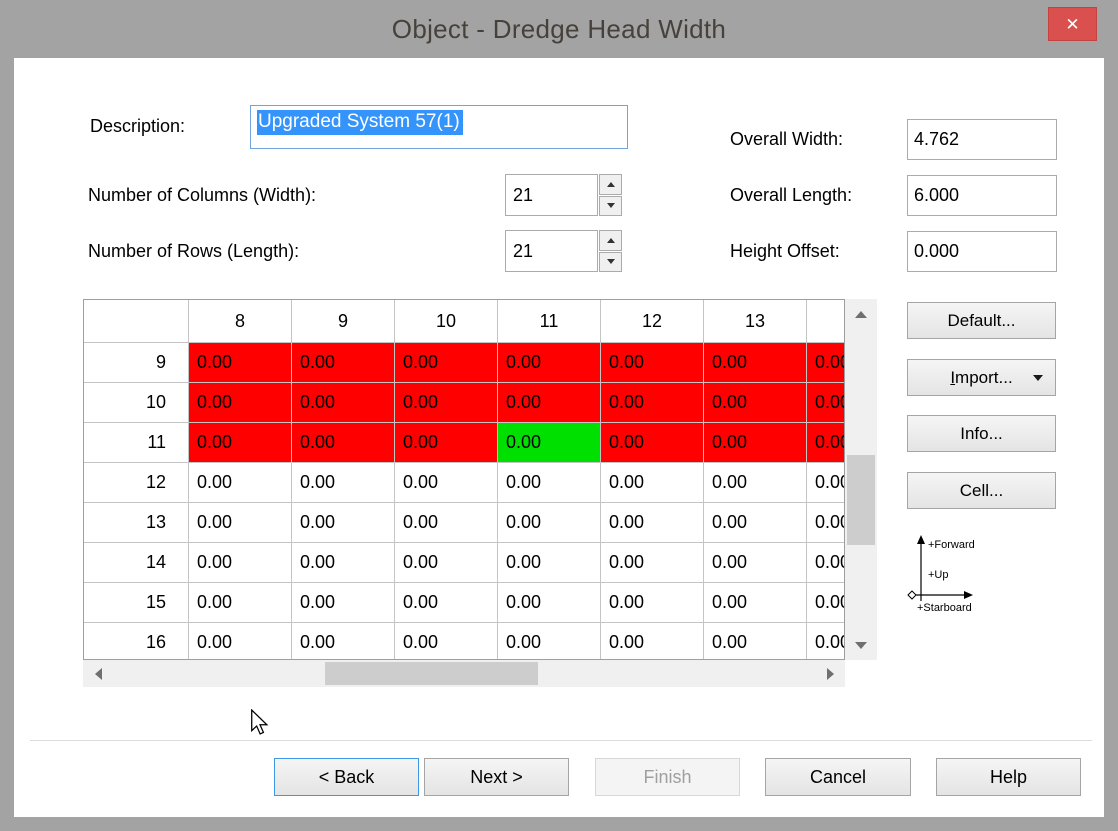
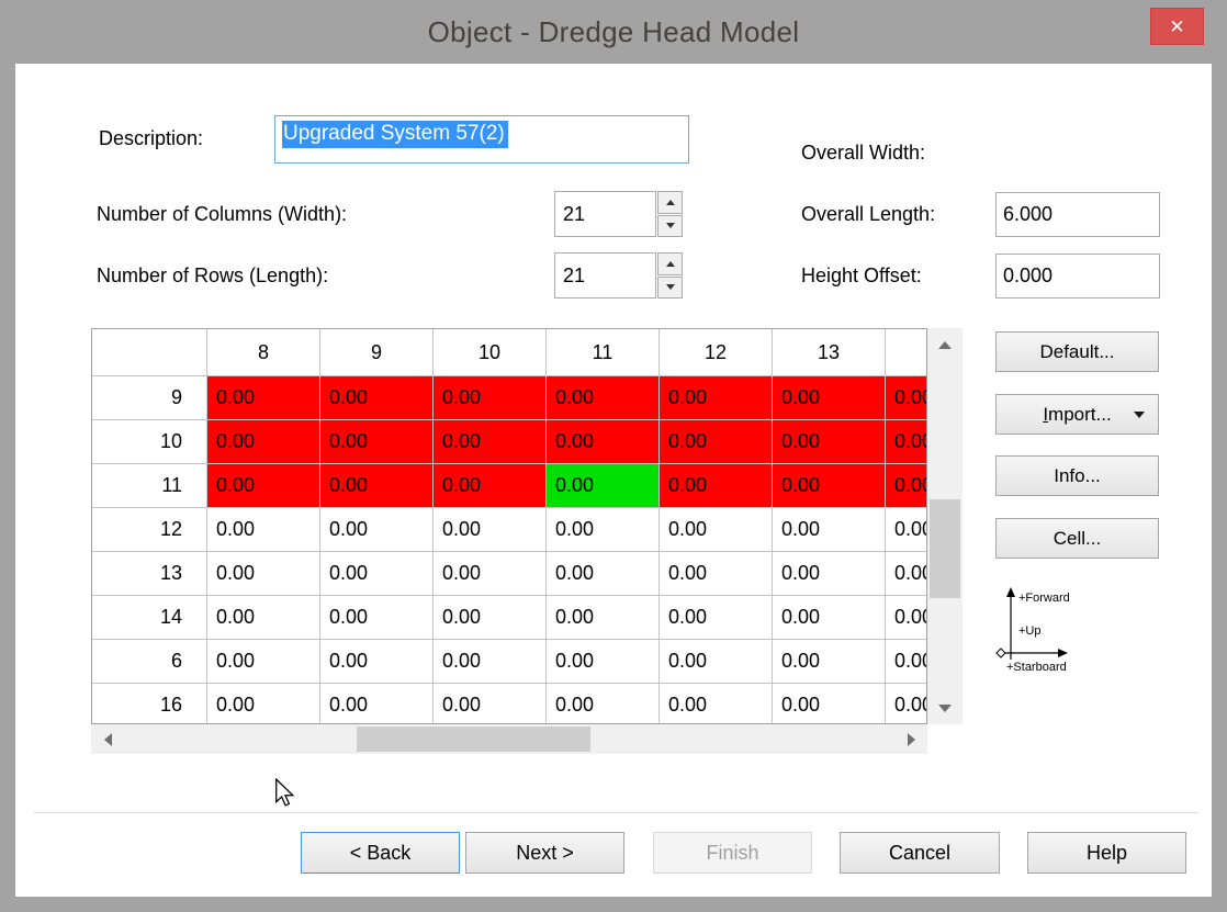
- Object - Dredge Head Width
+ Object - Dredge Head Model
  ✕
  Description:
- Upgraded System 57(1)
+ Upgraded System 57(2)
  Number of Columns (Width):
  21
  Number of Rows (Length):
  21
  Overall Width:
- 4.762
  Overall Length:
  6.000
  Height Offset:
  0.000
  8
  9
  10
  11
  12
  13
  9
  0.00
  0.00
  0.00
  0.00
  0.00
  0.00
  0.0
  10
  0.00
  0.00
  0.00
  0.00
  0.00
  0.00
  0.0
  11
  0.00
  0.00
  0.00
  0.00
  0.00
  0.00
  0.0
  12
  0.00
  0.00
  0.00
  0.00
  0.00
  0.00
  0.0
  13
  0.00
  0.00
  0.00
  0.00
  0.00
  0.00
  0.0
  14
  0.00
  0.00
  0.00
  0.00
  0.00
  0.00
  0.0
- 15
+ 6
  0.00
  0.00
  0.00
  0.00
  0.00
  0.00
  0.0
  16
  0.00
  0.00
  0.00
  0.00
  0.00
  0.00
  0.0
  Default...
  Import...
  Info...
  Cell...
  +Forward
  +Up
  +Starboard
  < Back
  Next >
  Finish
  Cancel
  Help
